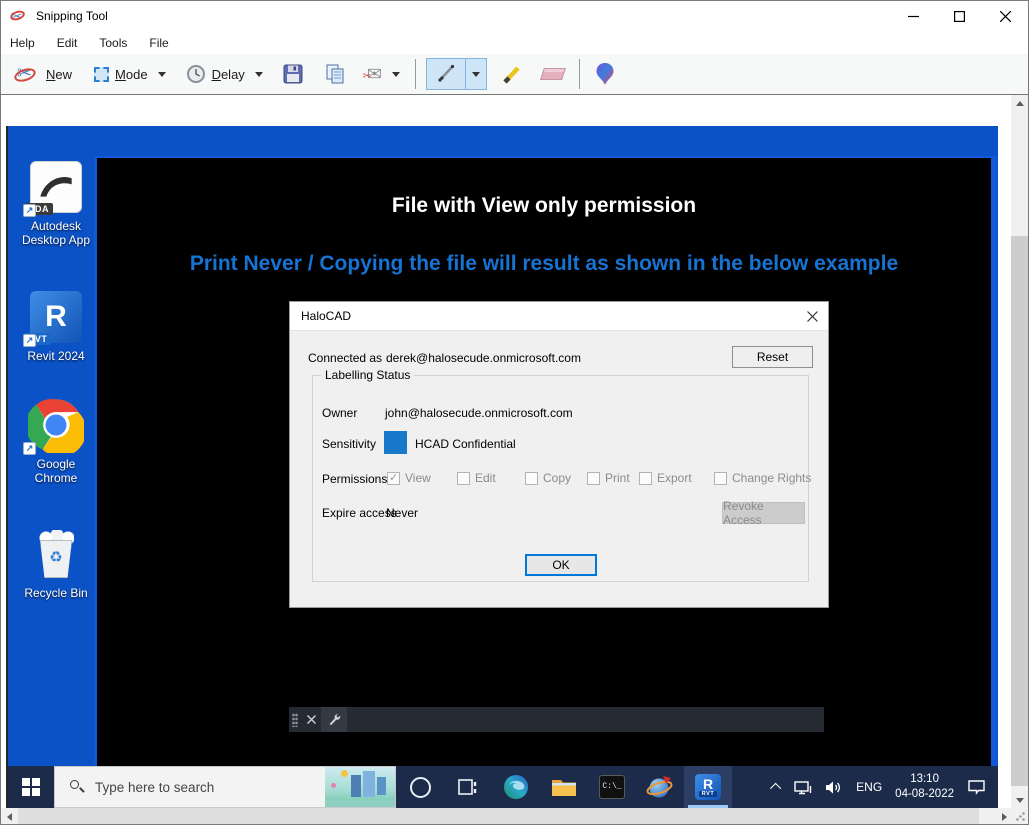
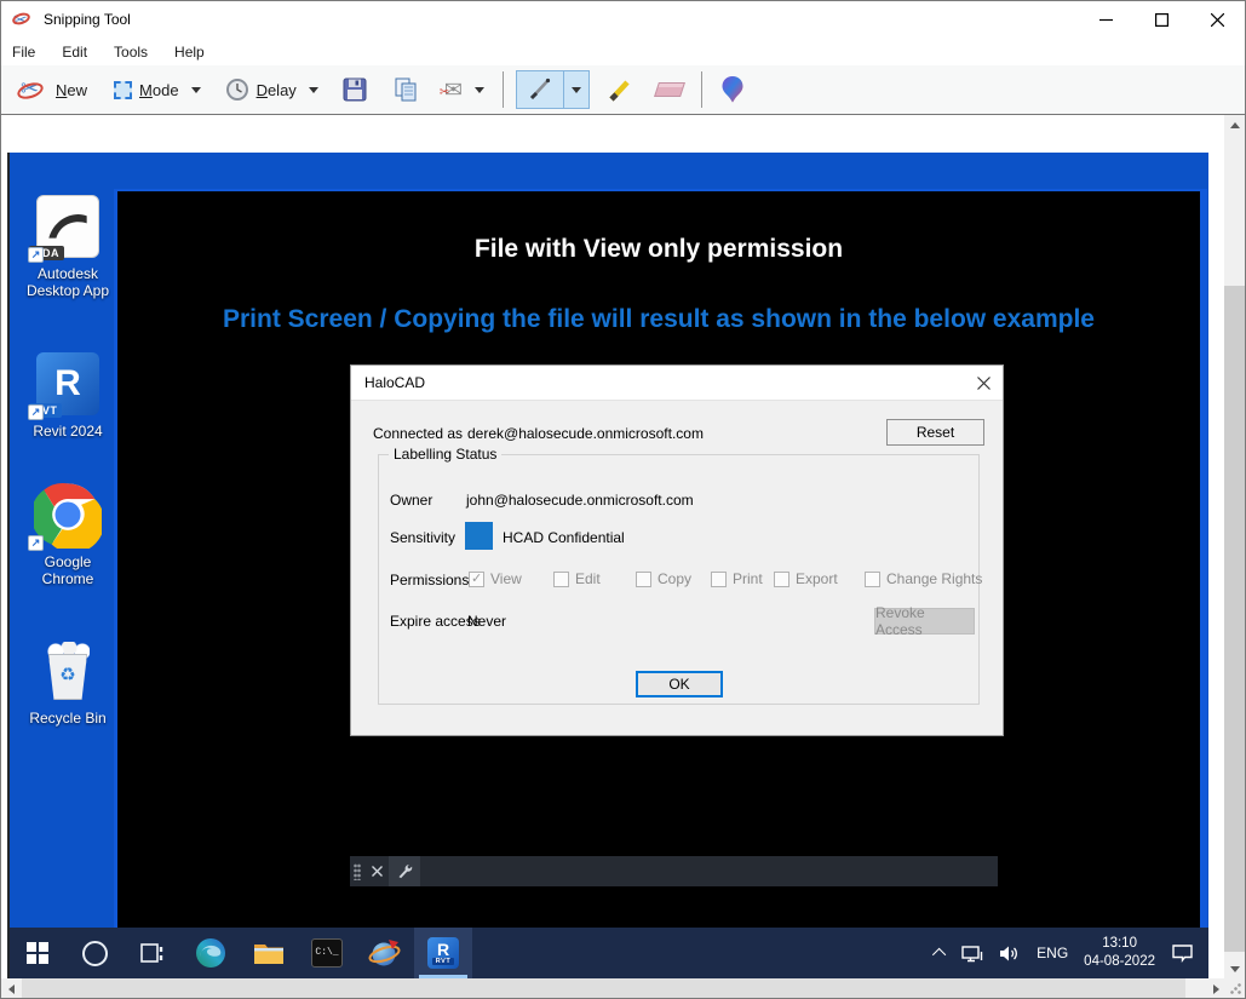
  ✂
  Snipping Tool
- Help
+ File
  Edit
  Tools
- File
+ Help
  ✂
  New
  Mode
  Delay
  ✉
  ✂
  ↗
  Autodesk Desktop App
  R
  ↗
  Revit 2024
  ↗
  Google Chrome
  ♻
  Recycle Bin
  File with View only permission
- Print Never / Copying the file will result as shown in the below example
+ Print Screen / Copying the file will result as shown in the below example
  HaloCAD
  Connected as
  derek@halosecude.onmicrosoft.com
  Reset
  Labelling Status
  Owner
  john@halosecude.onmicrosoft.com
  Sensitivity
  HCAD Confidential
  Permissions
  View
  Edit
  Copy
  Print
  Export
  Change Rights
  Expire access
  Never
  Revoke Access
  OK
- Type here to search
  C:\_
  R
  ENG
  13:10
  04-08-2022
